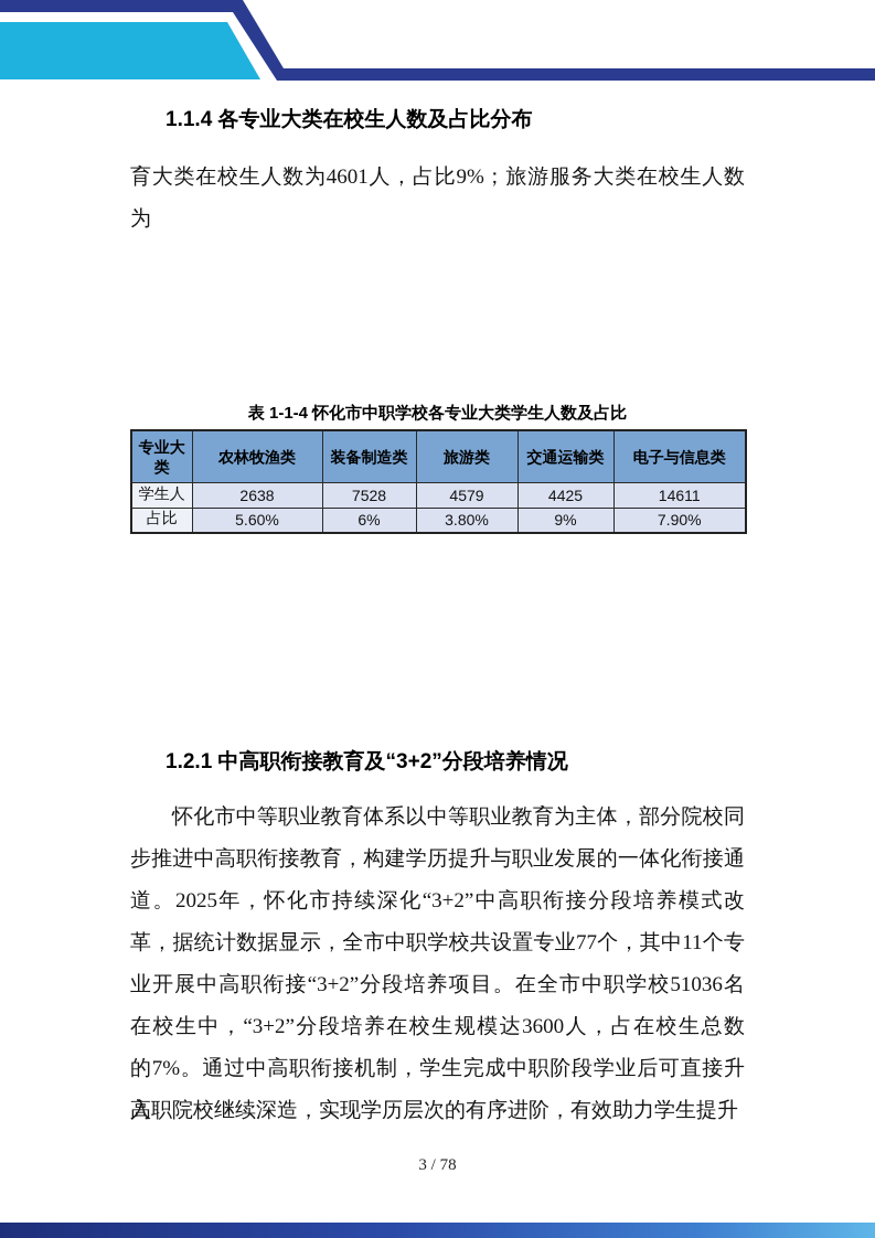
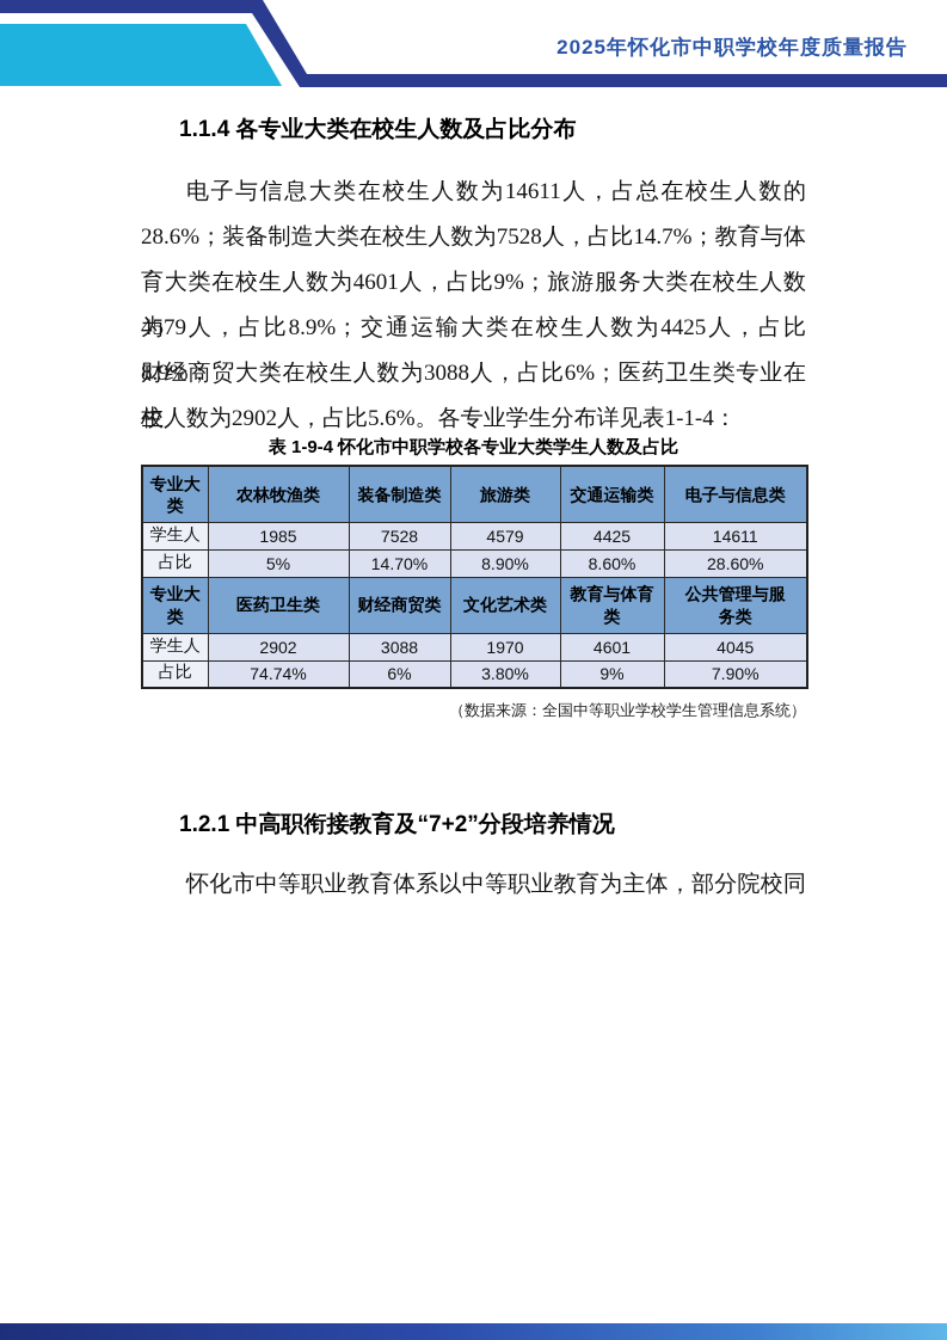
+ 2025年怀化市中职学校年度质量报告
  1.1.4 各专业大类在校生人数及占比分布
+ 电子与信息大类在校生人数为14611人，占总在校生人数的
+ 28.6%；装备制造大类在校生人数为7528人，占比14.7%；教育与体
  育大类在校生人数为4601人，占比9%；旅游服务大类在校生人数为
+ 4579人，占比8.9%；交通运输大类在校生人数为4425人，占比8.9%；
+ 财经商贸大类在校生人数为3088人，占比6%；医药卫生类专业在校
+ 生人数为2902人，占比5.6%。各专业学生分布详见表1-1-4：
- 表 1-1-4 怀化市中职学校各专业大类学生人数及占比
+ 表 1-9-4 怀化市中职学校各专业大类学生人数及占比
  专业大类	农林牧渔类	装备制造类	旅游类	交通运输类	电子与信息类
- 学生人	2638	7528	4579	4425	14611
+ 学生人	1985	7528	4579	4425	14611
+ 占比	5%	14.70%	8.90%	8.60%	28.60%
+ 专业大类	医药卫生类	财经商贸类	文化艺术类	教育与体育类	公共管理与服务类
+ 学生人	2902	3088	1970	4601	4045
- 占比	5.60%	6%	3.80%	9%	7.90%
+ 占比	74.74%	6%	3.80%	9%	7.90%
+ （数据来源：全国中等职业学校学生管理信息系统）
- 1.2.1 中高职衔接教育及“3+2”分段培养情况
+ 1.2.1 中高职衔接教育及“7+2”分段培养情况
  怀化市中等职业教育体系以中等职业教育为主体，部分院校同
- 步推进中高职衔接教育，构建学历提升与职业发展的一体化衔接通
- 道。2025年，怀化市持续深化“3+2”中高职衔接分段培养模式改
- 革，据统计数据显示，全市中职学校共设置专业77个，其中11个专
- 业开展中高职衔接“3+2”分段培养项目。在全市中职学校51036名
- 在校生中，“3+2”分段培养在校生规模达3600人，占在校生总数
- 的7%。通过中高职衔接机制，学生完成中职阶段学业后可直接升入
- 高职院校继续深造，实现学历层次的有序进阶，有效助力学生提升
- 3 / 78
